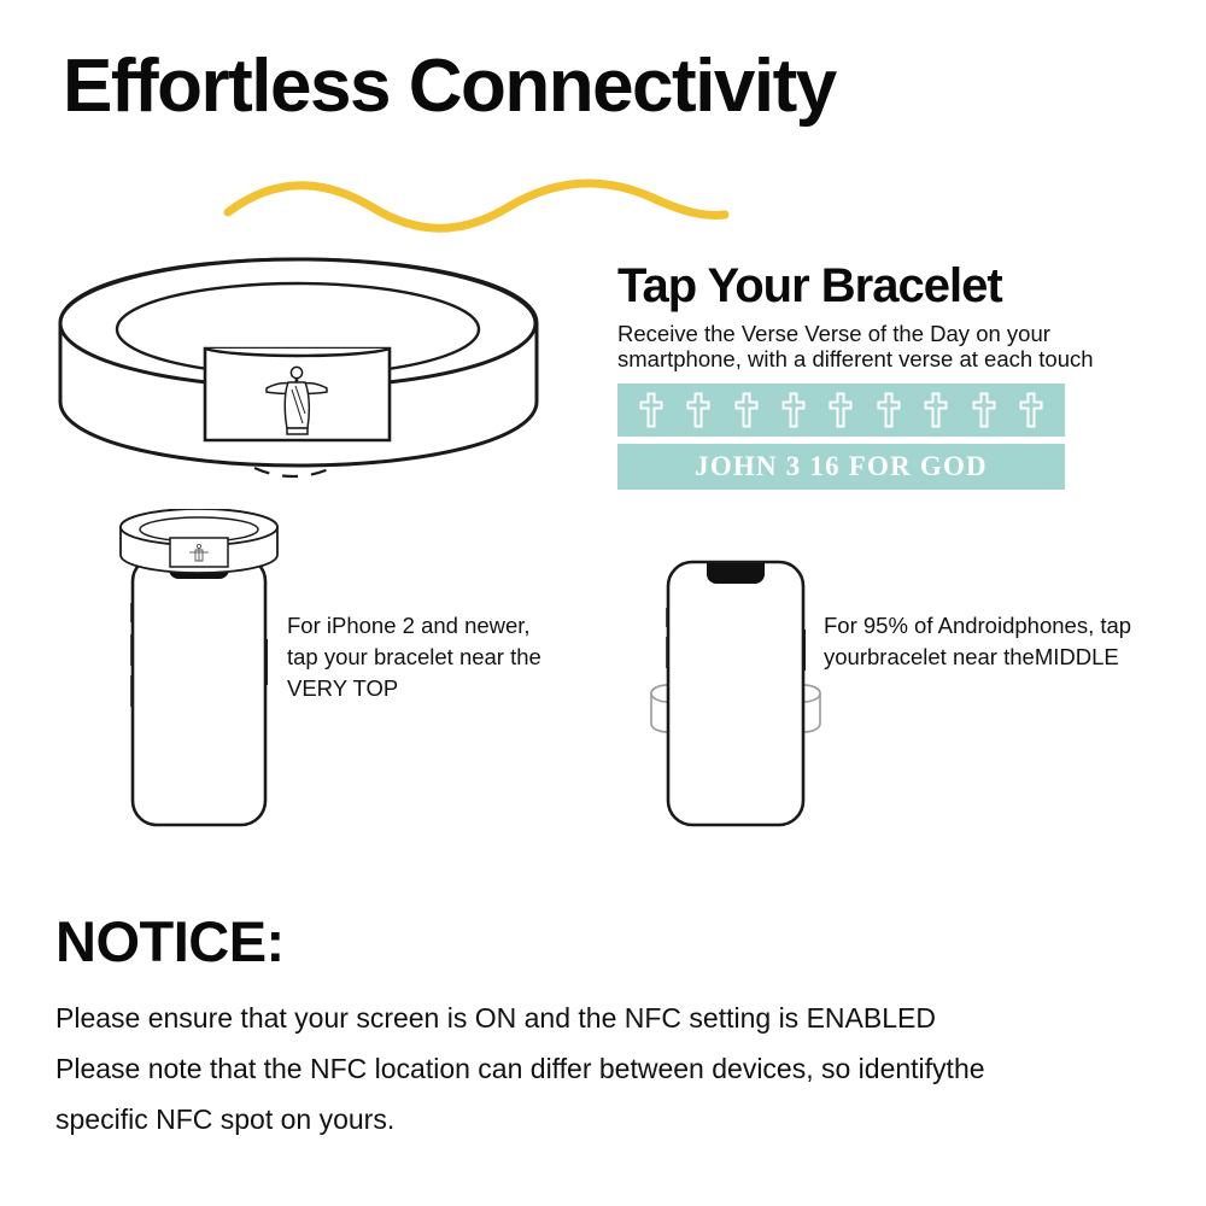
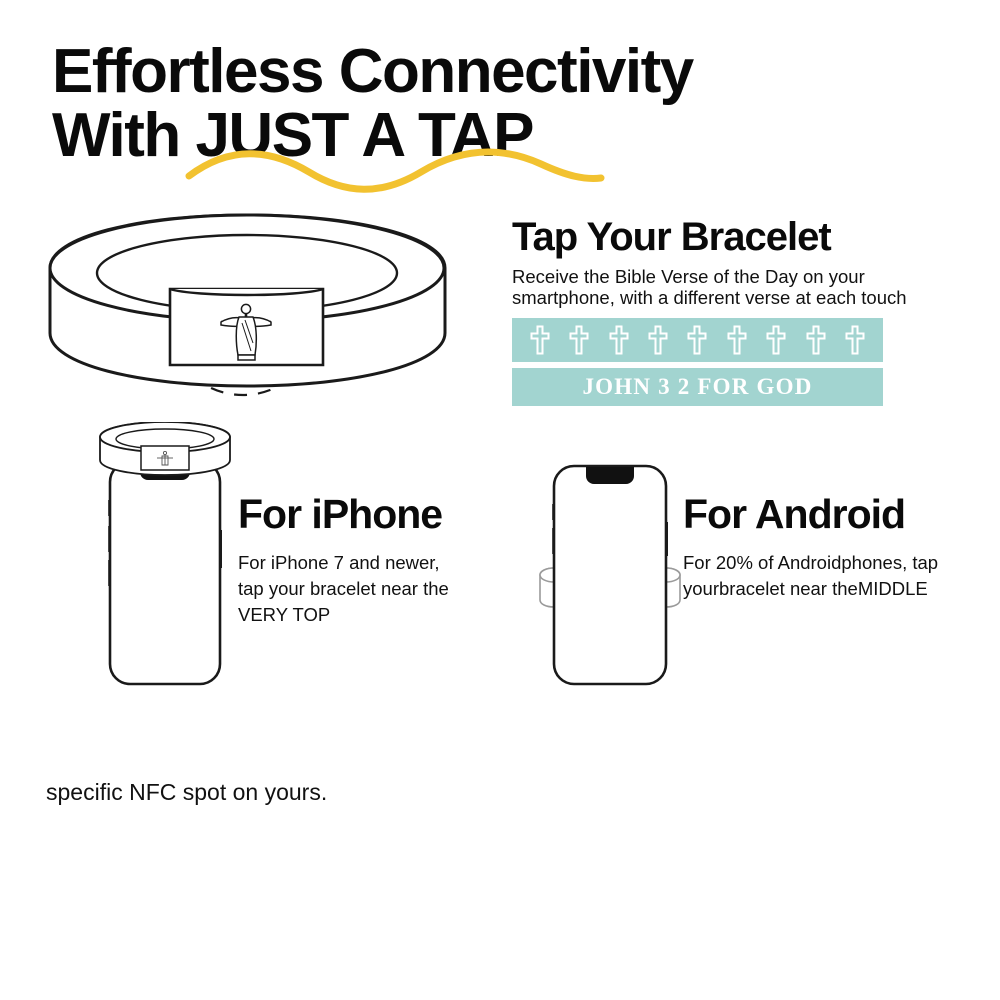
  Effortless Connectivity
+ With JUST A TAP
  Tap Your Bracelet
- Receive the Verse Verse of the Day on your smartphone, with a different verse at each touch
+ Receive the Bible Verse of the Day on your smartphone, with a different verse at each touch
- JOHN 3 16 FOR GOD
+ JOHN 3 2 FOR GOD
+ For iPhone
- For iPhone 2 and newer, tap your bracelet near the VERY TOP
+ For iPhone 7 and newer, tap your bracelet near the VERY TOP
+ For Android
- For 95% of Androidphones, tap yourbracelet near theMIDDLE
+ For 20% of Androidphones, tap yourbracelet near theMIDDLE
- NOTICE:
- Please ensure that your screen is ON and the NFC setting is ENABLED
- Please note that the NFC location can differ between devices, so identifythe
  specific NFC spot on yours.
